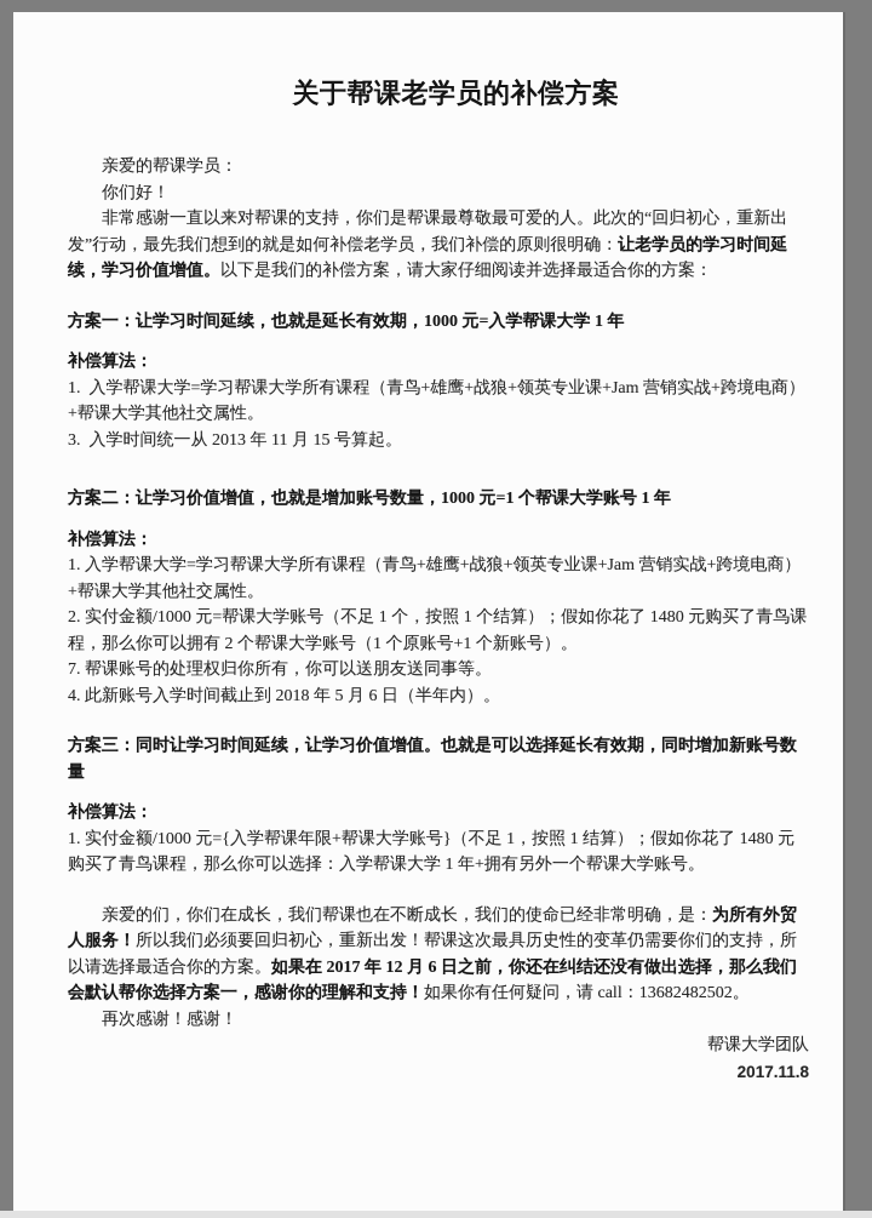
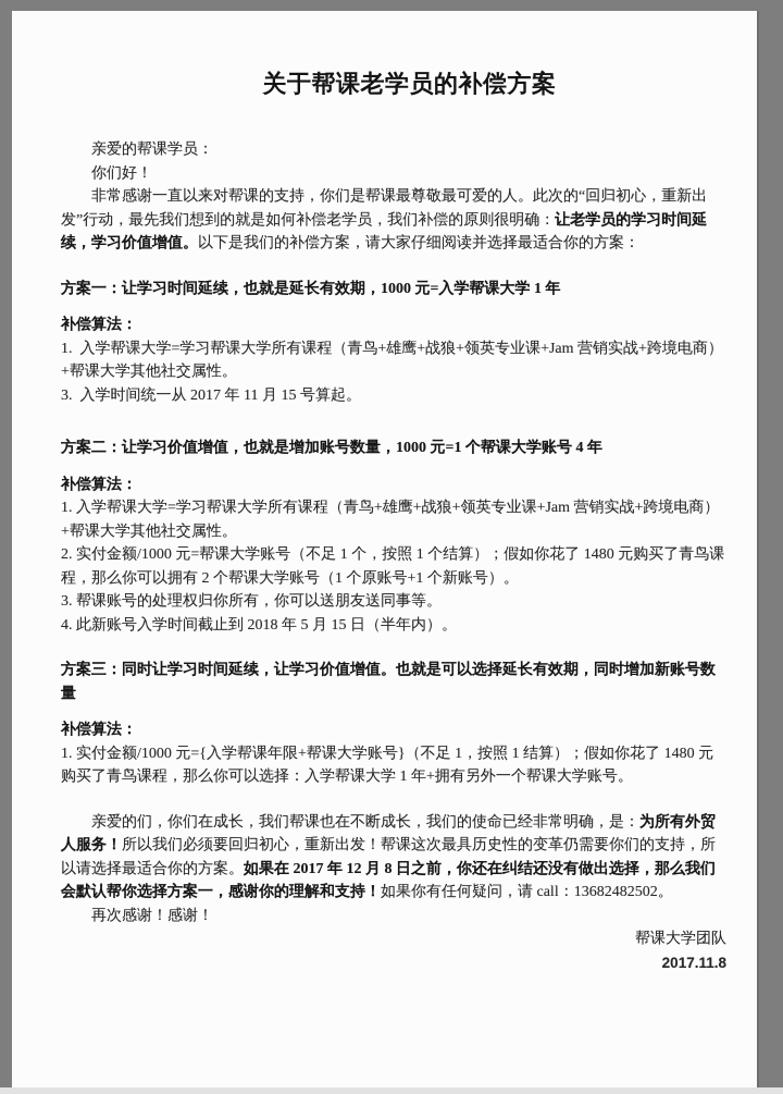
  关于帮课老学员的补偿方案
  亲爱的帮课学员：
  你们好！
  非常感谢一直以来对帮课的支持，你们是帮课最尊敬最可爱的人。此次的“回归初心，重新出发”行动，最先我们想到的就是如何补偿老学员，我们补偿的原则很明确：让老学员的学习时间延续，学习价值增值。以下是我们的补偿方案，请大家仔细阅读并选择最适合你的方案：
  方案一：让学习时间延续，也就是延长有效期，1000 元=入学帮课大学 1 年
  补偿算法：
  1. 入学帮课大学=学习帮课大学所有课程（青鸟+雄鹰+战狼+领英专业课+Jam 营销实战+跨境电商）+帮课大学其他社交属性。
- 3. 入学时间统一从 2013 年 11 月 15 号算起。
+ 3. 入学时间统一从 2017 年 11 月 15 号算起。
- 方案二：让学习价值增值，也就是增加账号数量，1000 元=1 个帮课大学账号 1 年
+ 方案二：让学习价值增值，也就是增加账号数量，1000 元=1 个帮课大学账号 4 年
  补偿算法：
  1. 入学帮课大学=学习帮课大学所有课程（青鸟+雄鹰+战狼+领英专业课+Jam 营销实战+跨境电商）+帮课大学其他社交属性。
  2. 实付金额/1000 元=帮课大学账号（不足 1 个，按照 1 个结算）；假如你花了 1480 元购买了青鸟课程，那么你可以拥有 2 个帮课大学账号（1 个原账号+1 个新账号）。
- 7. 帮课账号的处理权归你所有，你可以送朋友送同事等。
+ 3. 帮课账号的处理权归你所有，你可以送朋友送同事等。
- 4. 此新账号入学时间截止到 2018 年 5 月 6 日（半年内）。
+ 4. 此新账号入学时间截止到 2018 年 5 月 15 日（半年内）。
  方案三：同时让学习时间延续，让学习价值增值。也就是可以选择延长有效期，同时增加新账号数量
  补偿算法：
  1. 实付金额/1000 元={入学帮课年限+帮课大学账号}（不足 1，按照 1 结算）；假如你花了 1480 元购买了青鸟课程，那么你可以选择：入学帮课大学 1 年+拥有另外一个帮课大学账号。
- 亲爱的们，你们在成长，我们帮课也在不断成长，我们的使命已经非常明确，是：为所有外贸人服务！所以我们必须要回归初心，重新出发！帮课这次最具历史性的变革仍需要你们的支持，所以请选择最适合你的方案。如果在 2017 年 12 月 6 日之前，你还在纠结还没有做出选择，那么我们会默认帮你选择方案一，感谢你的理解和支持！如果你有任何疑问，请 call：13682482502。
+ 亲爱的们，你们在成长，我们帮课也在不断成长，我们的使命已经非常明确，是：为所有外贸人服务！所以我们必须要回归初心，重新出发！帮课这次最具历史性的变革仍需要你们的支持，所以请选择最适合你的方案。如果在 2017 年 12 月 8 日之前，你还在纠结还没有做出选择，那么我们会默认帮你选择方案一，感谢你的理解和支持！如果你有任何疑问，请 call：13682482502。
  再次感谢！感谢！
  帮课大学团队
  2017.11.8
